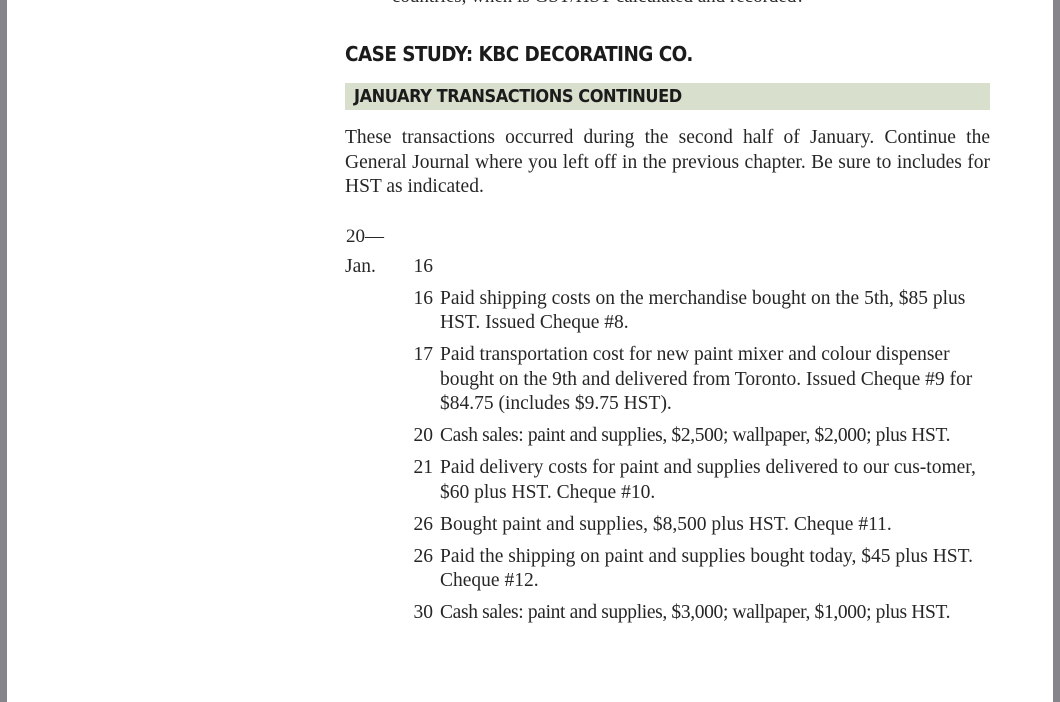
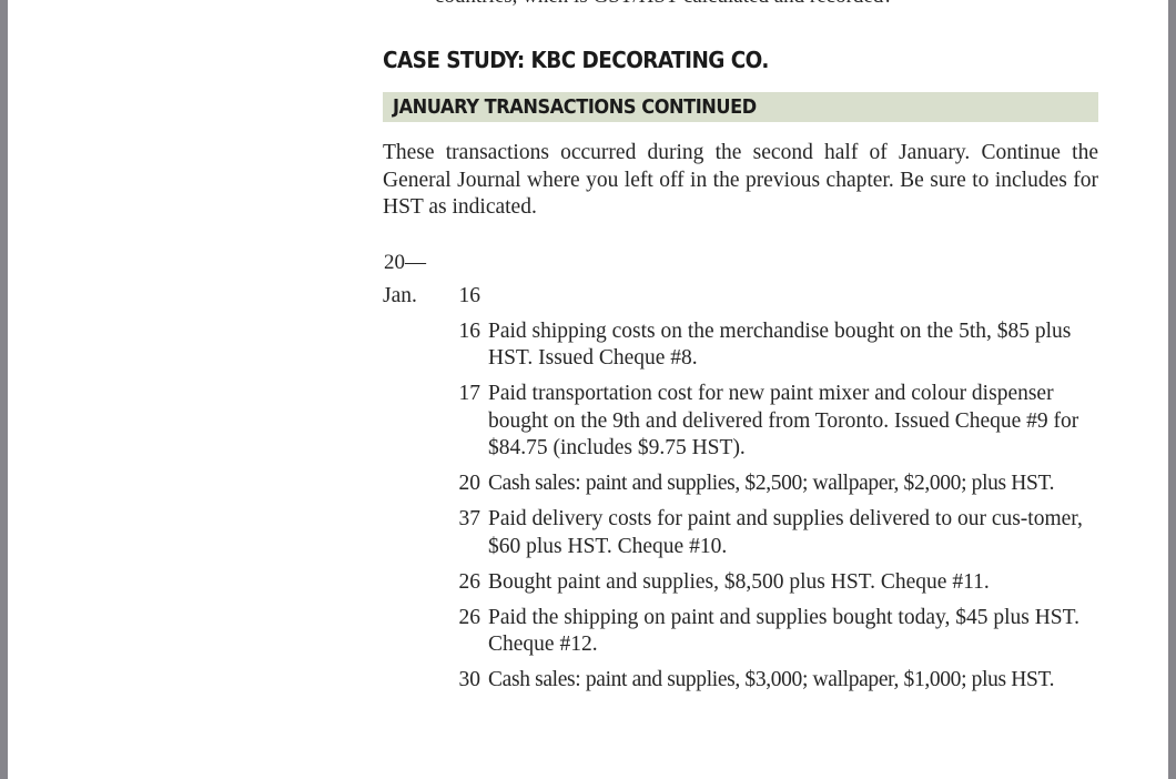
  CASE STUDY: KBC DECORATING CO.
  JANUARY TRANSACTIONS CONTINUED
  These transactions occurred during the second half of January. Continue the General Journal where you left off in the previous chapter. Be sure to includes for HST as indicated.
  20—
  Jan.
  16
  16
  Paid shipping costs on the merchandise bought on the 5th, $85 plus HST. Issued Cheque #8.
  17
  Paid transportation cost for new paint mixer and colour dispenser bought on the 9th and delivered from Toronto. Issued Cheque #9 for $84.75 (includes $9.75 HST).
  20
  Cash sales: paint and supplies, $2,500; wallpaper, $2,000; plus HST.
- 21
+ 37
  Paid delivery costs for paint and supplies delivered to our cus-tomer, $60 plus HST. Cheque #10.
  26
  Bought paint and supplies, $8,500 plus HST. Cheque #11.
  26
  Paid the shipping on paint and supplies bought today, $45 plus HST. Cheque #12.
  30
  Cash sales: paint and supplies, $3,000; wallpaper, $1,000; plus HST.
